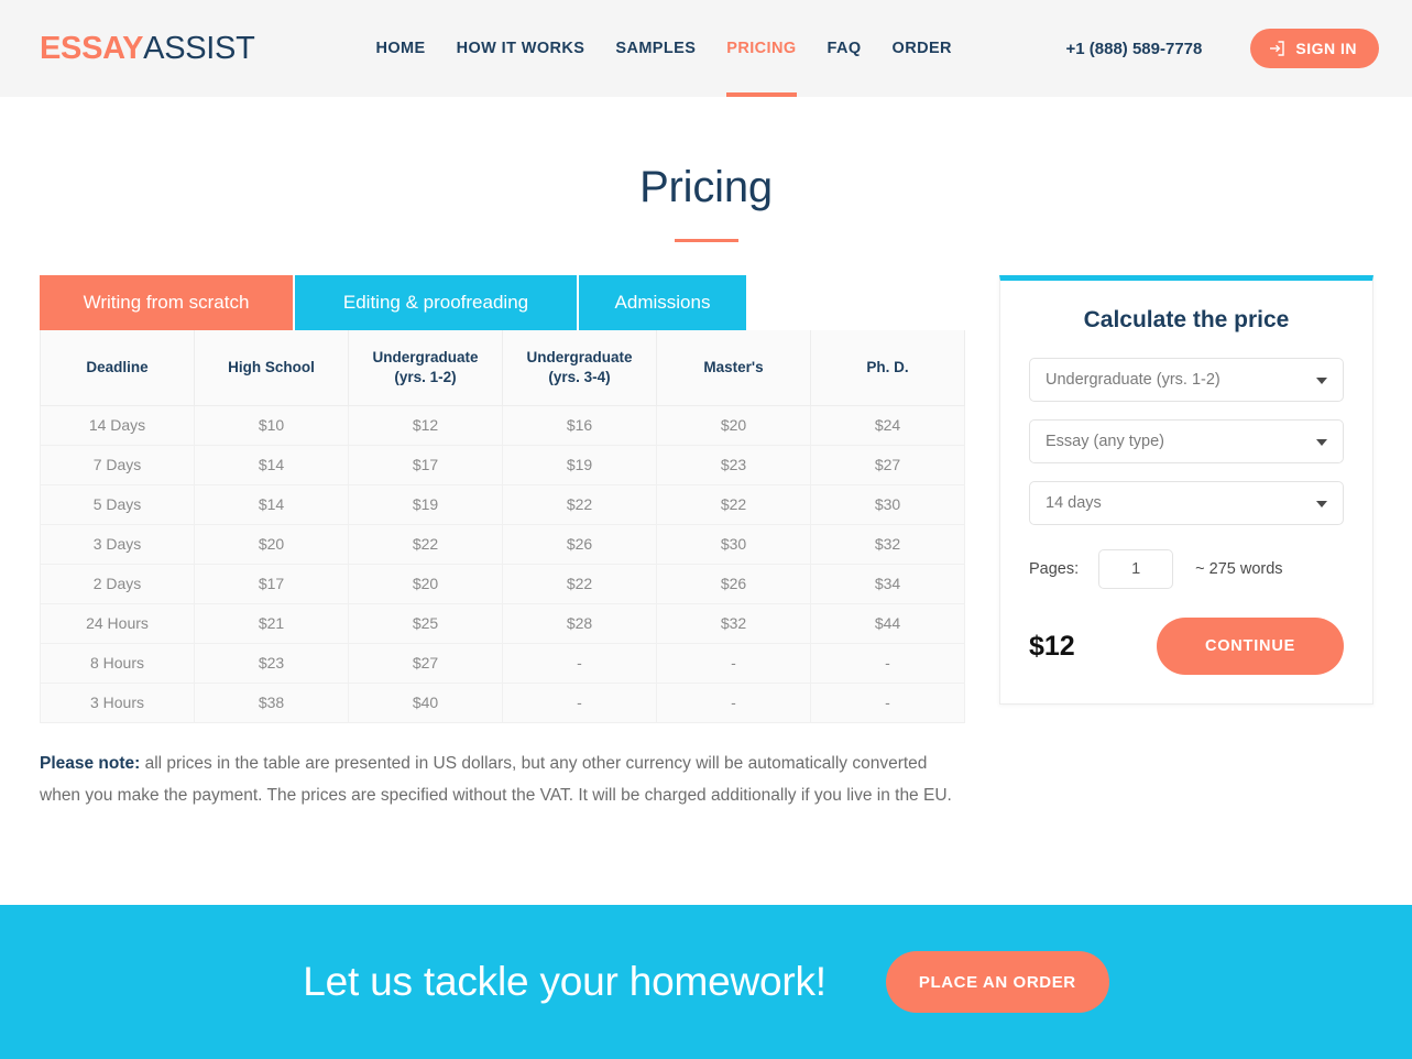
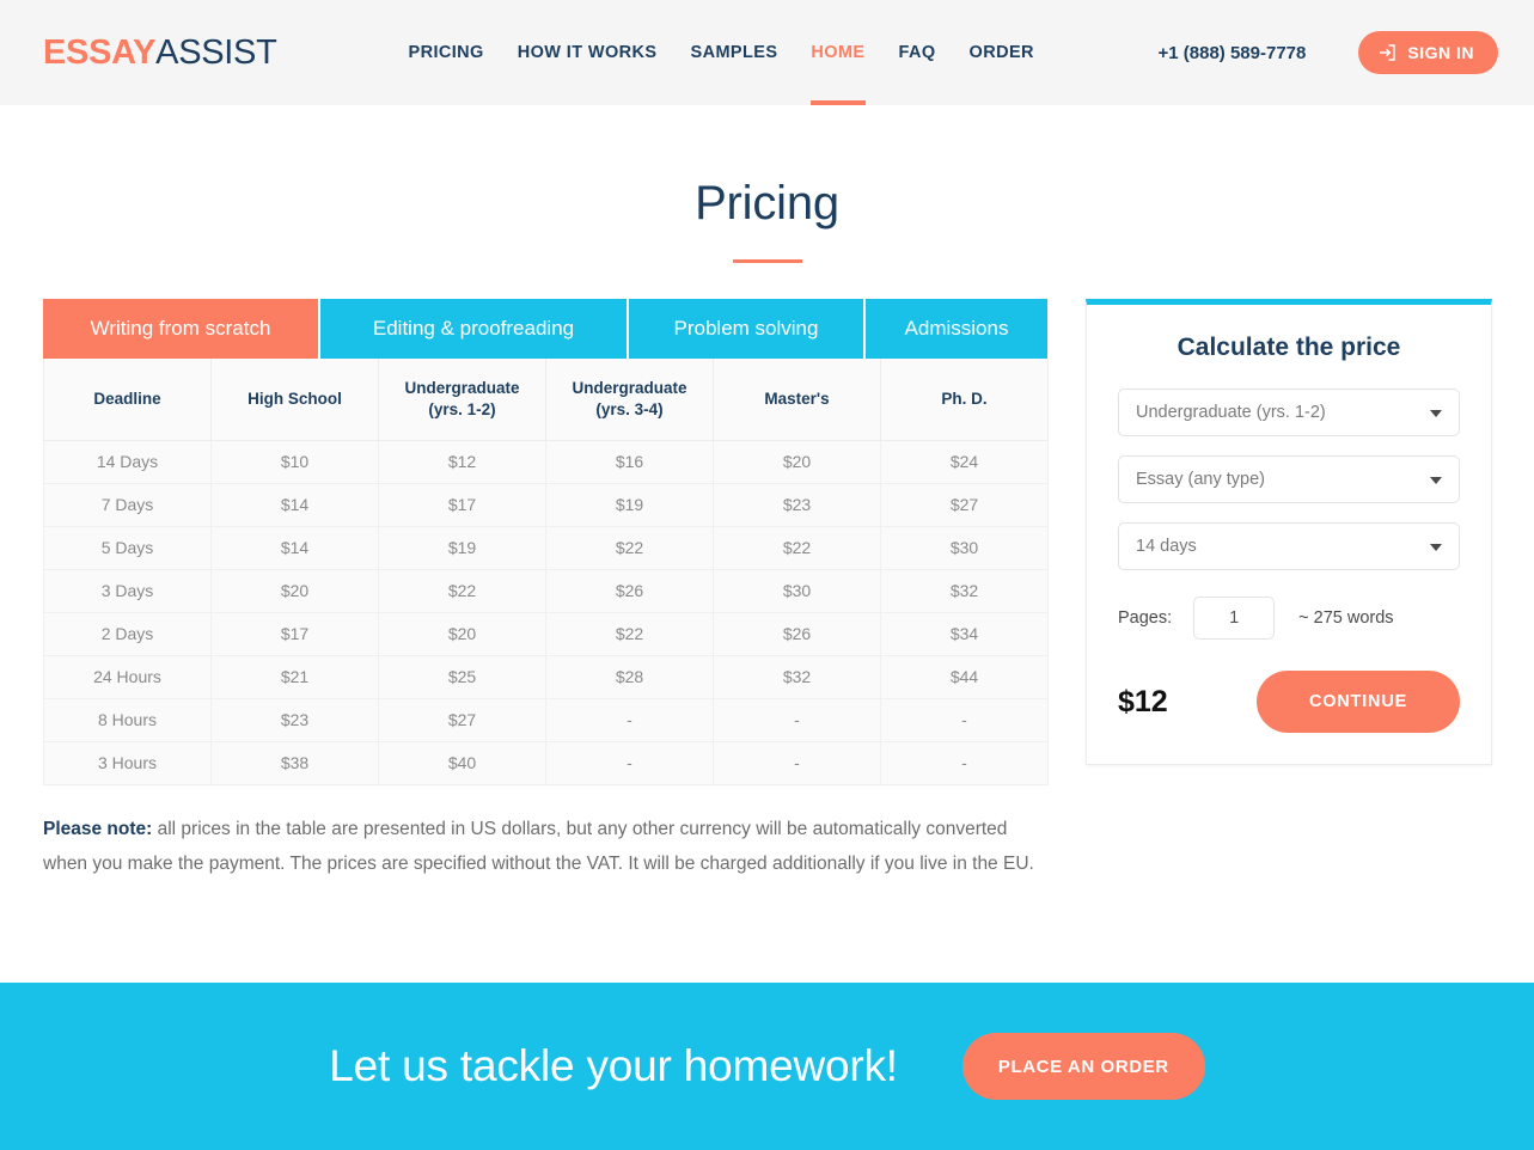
  ESSAYASSIST
- HOME
+ PRICING
  HOW IT WORKS
  SAMPLES
- PRICING
+ HOME
  FAQ
  ORDER
  +1 (888) 589-7778
  SIGN IN
  Pricing
  Writing from scratch
  Editing & proofreading
+ Problem solving
  Admissions
  Deadline	High School	Undergraduate (yrs. 1-2)	Undergraduate (yrs. 3-4)	Master's	Ph. D.
  14 Days	$10	$12	$16	$20	$24
  7 Days	$14	$17	$19	$23	$27
  5 Days	$14	$19	$22	$22	$30
  3 Days	$20	$22	$26	$30	$32
  2 Days	$17	$20	$22	$26	$34
  24 Hours	$21	$25	$28	$32	$44
  8 Hours	$23	$27	-	-	-
  3 Hours	$38	$40	-	-	-
  Please note: all prices in the table are presented in US dollars, but any other currency will be automatically converted when you make the payment. The prices are specified without the VAT. It will be charged additionally if you live in the EU.
  Calculate the price
  Undergraduate (yrs. 1-2)
  Essay (any type)
  14 days
  Pages:
  1
  ~ 275 words
  $12
  CONTINUE
  Let us tackle your homework!
  PLACE AN ORDER
